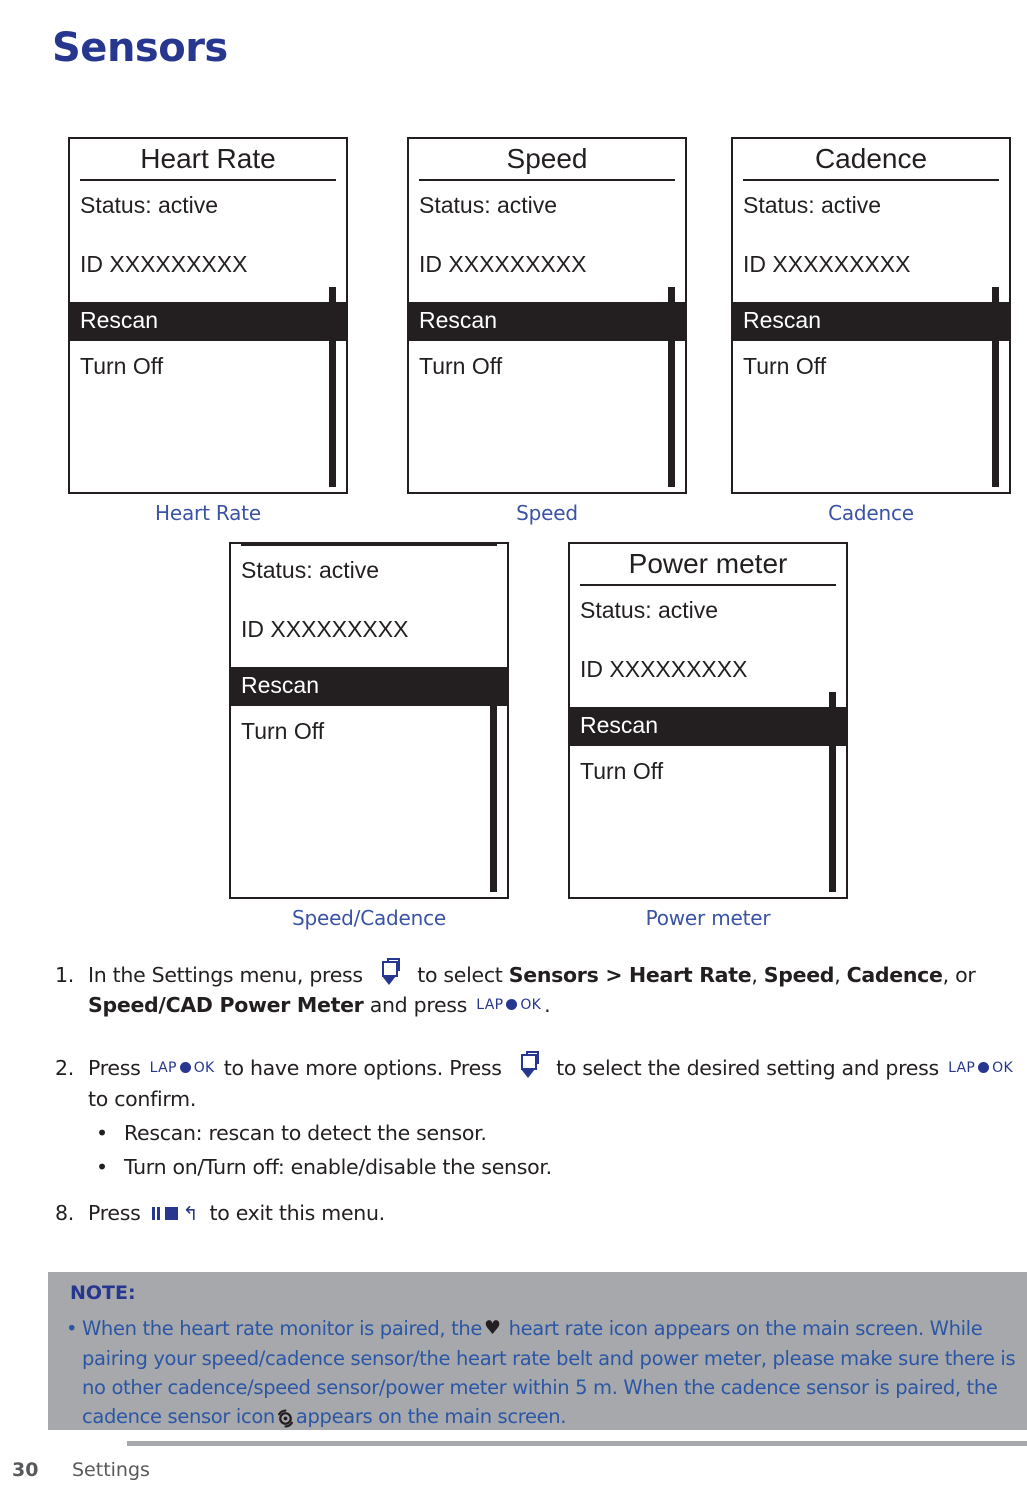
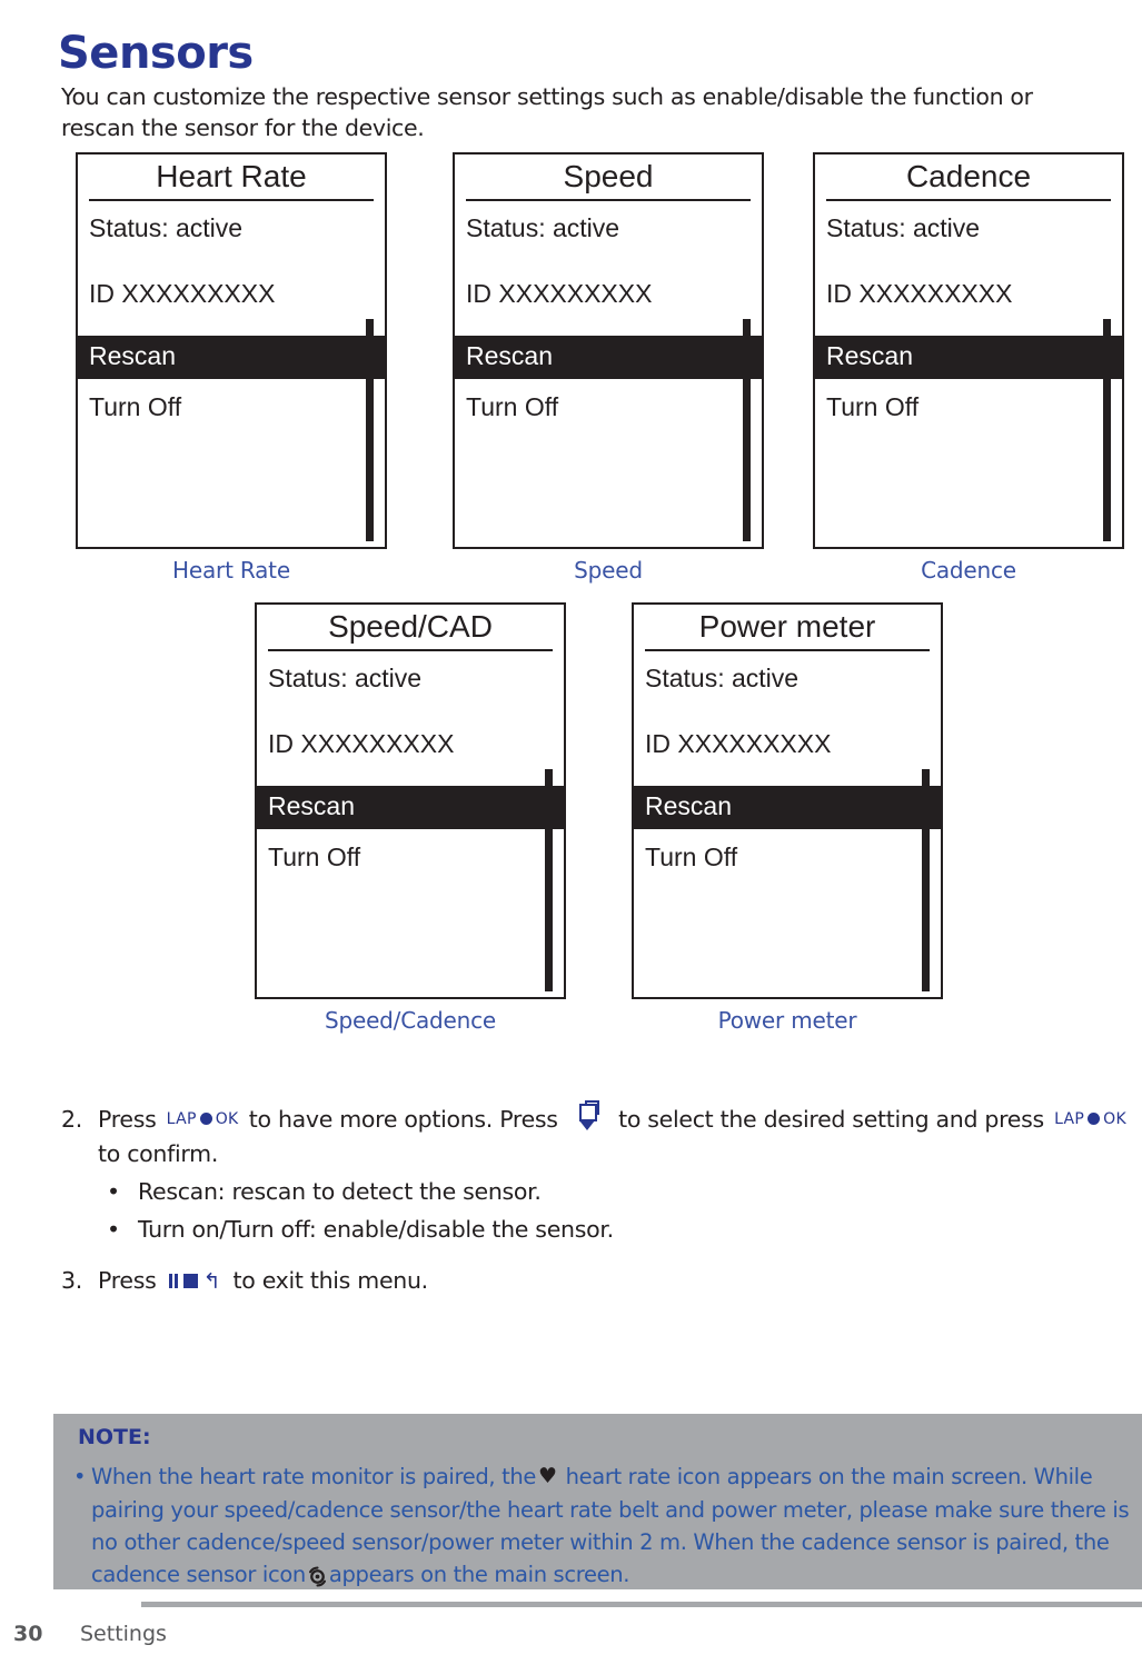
  Sensors
+ You can customize the respective sensor settings such as enable/disable the function or rescan the sensor for the device.
  Heart Rate
  Status: active
  ID XXXXXXXXX
  Rescan
  Turn Off
  Heart Rate
  Speed
  Status: active
  ID XXXXXXXXX
  Rescan
  Turn Off
  Speed
  Cadence
  Status: active
  ID XXXXXXXXX
  Rescan
  Turn Off
  Cadence
+ Speed/CAD
  Status: active
  ID XXXXXXXXX
  Rescan
  Turn Off
  Speed/Cadence
  Power meter
  Status: active
  ID XXXXXXXXX
  Rescan
  Turn Off
  Power meter
- 1.
- In the Settings menu, press to select Sensors > Heart Rate, Speed, Cadence, or Speed/CAD Power Meter and press LAP OK .
  2.
  Press LAP OK to have more options. Press to select the desired setting and press LAP OK to confirm.
  •
  Rescan: rescan to detect the sensor.
  •
  Turn on/Turn off: enable/disable the sensor.
- 8.
+ 3.
  Press ↰ to exit this menu.
  NOTE:
  •
- When the heart rate monitor is paired, the♥ heart rate icon appears on the main screen. While pairing your speed/cadence sensor/the heart rate belt and power meter, please make sure there is no other cadence/speed sensor/power meter within 5 m. When the cadence sensor is paired, the cadence sensor icon appears on the main screen.
+ When the heart rate monitor is paired, the♥ heart rate icon appears on the main screen. While pairing your speed/cadence sensor/the heart rate belt and power meter, please make sure there is no other cadence/speed sensor/power meter within 2 m. When the cadence sensor is paired, the cadence sensor icon appears on the main screen.
  30
  Settings
